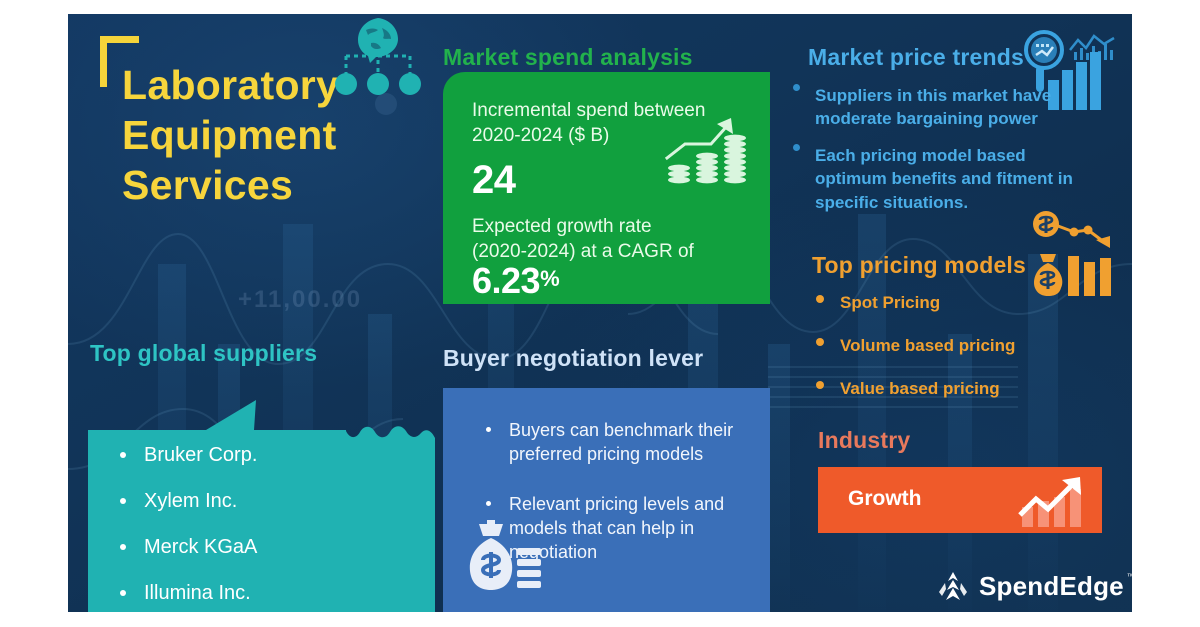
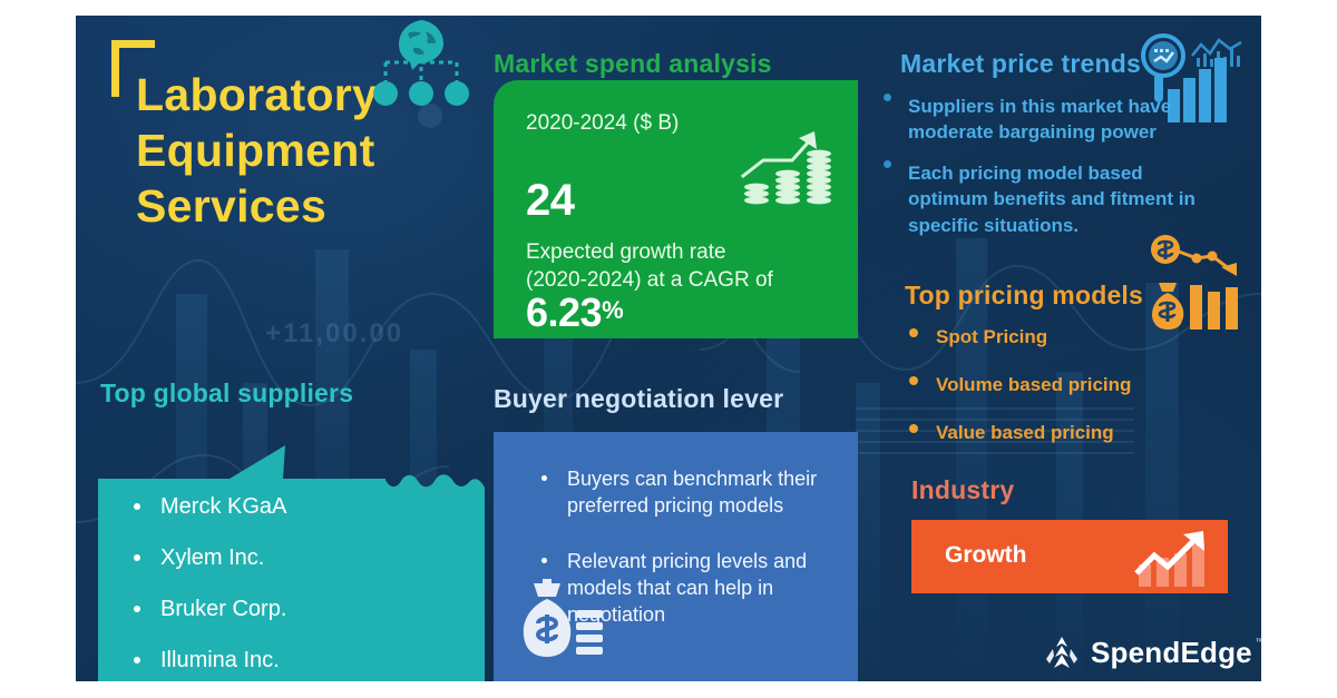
  +11,00.00
  Laboratory
  Equipment
  Services
  Top global suppliers
- Bruker Corp.
+ Merck KGaA
  Xylem Inc.
- Merck KGaA
+ Bruker Corp.
  Illumina Inc.
  Market spend analysis
- Incremental spend between
  2020-2024 ($ B)
  24
  Expected growth rate
  (2020-2024) at a CAGR of
  6.23%
  Buyer negotiation lever
  Buyers can benchmark their preferred pricing models
  Relevant pricing levels and models that can help in notiation
  Market price trends
  Suppliers in this market have moderate bargaining power
  Each pricing model based optimum benefits and fitment in specific situations.
  Top pricing models
  Spot Pricing
  Volume based pricing
  Value based pricing
  Industry
  Growth
  SpendEdge
  ™
